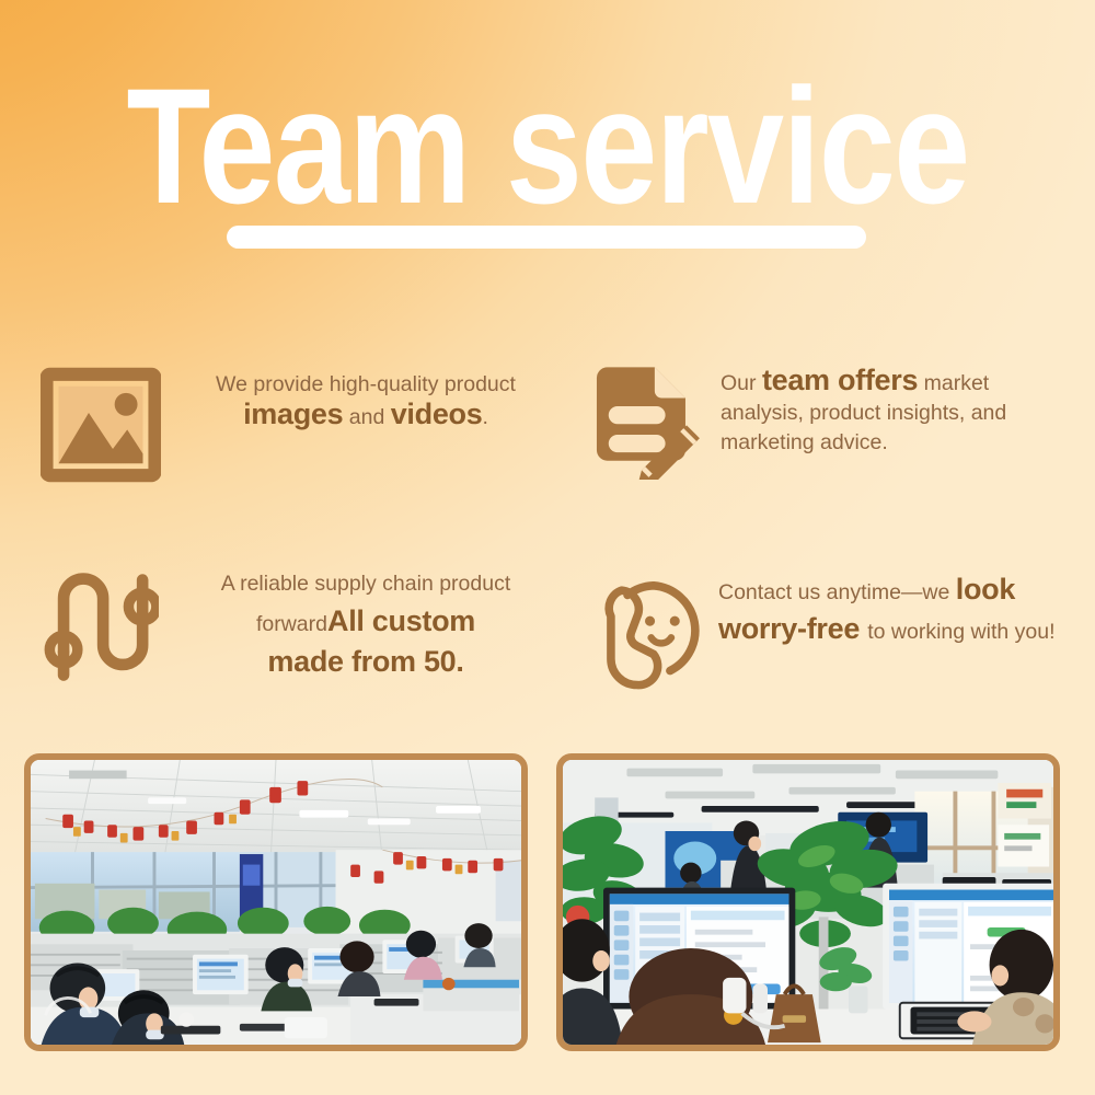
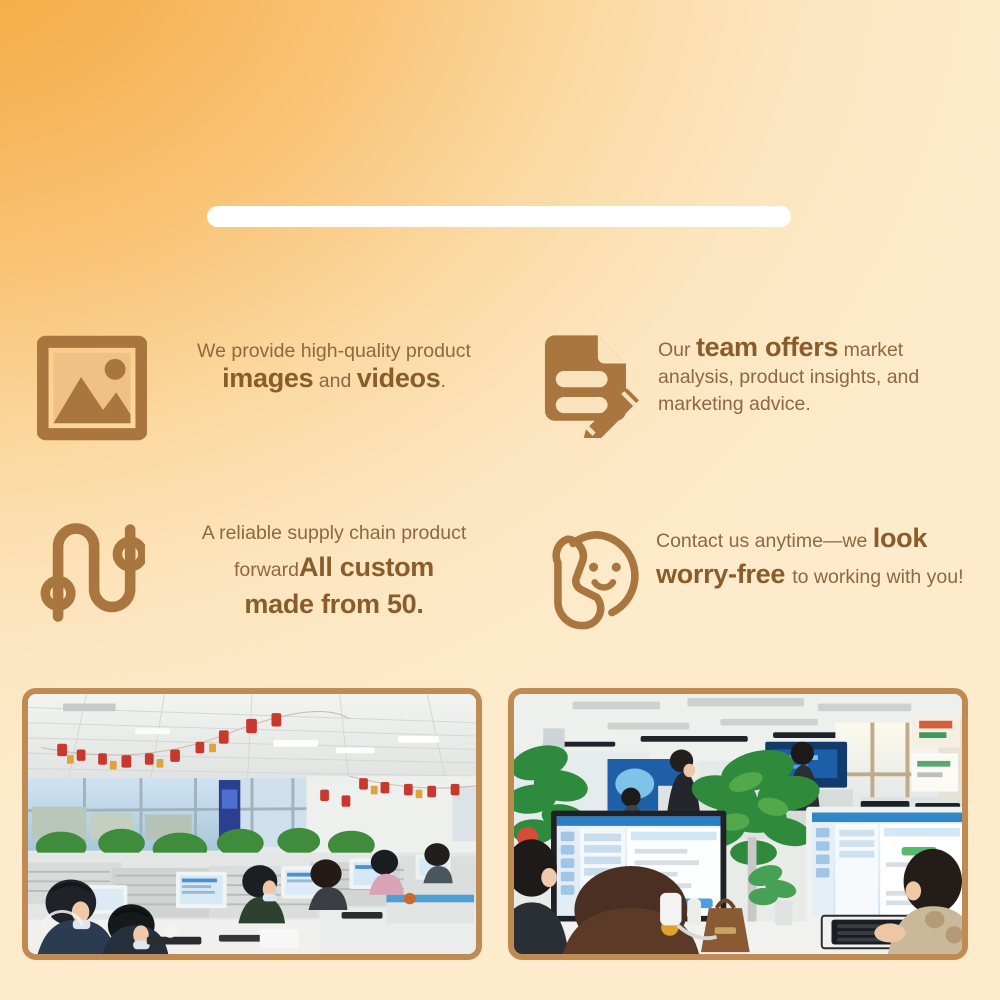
- Team service
  We provide high-quality product
  images and videos.
  Our team offers market
  analysis, product insights, and
  marketing advice.
  A reliable supply chain product
  forwardAll custom
  made from 50.
  Contact us anytime—we look
  worry-free to working with you!
